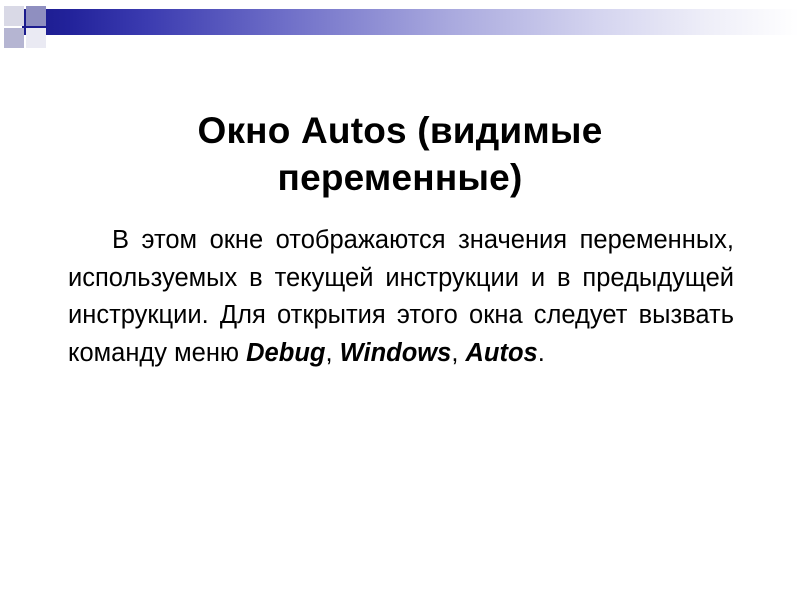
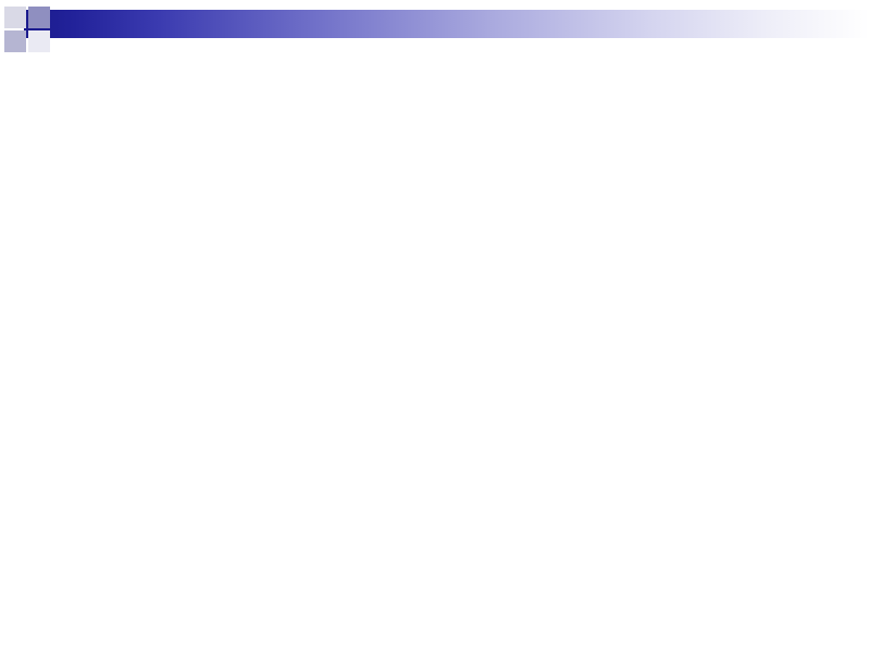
- Окно Autos (видимые переменные)
- В этом окне отображаются значения переменных, используемых в текущей инструкции и в предыдущей инструкции. Для открытия этого окна следует вызвать команду меню Debug, Windows, Autos.
